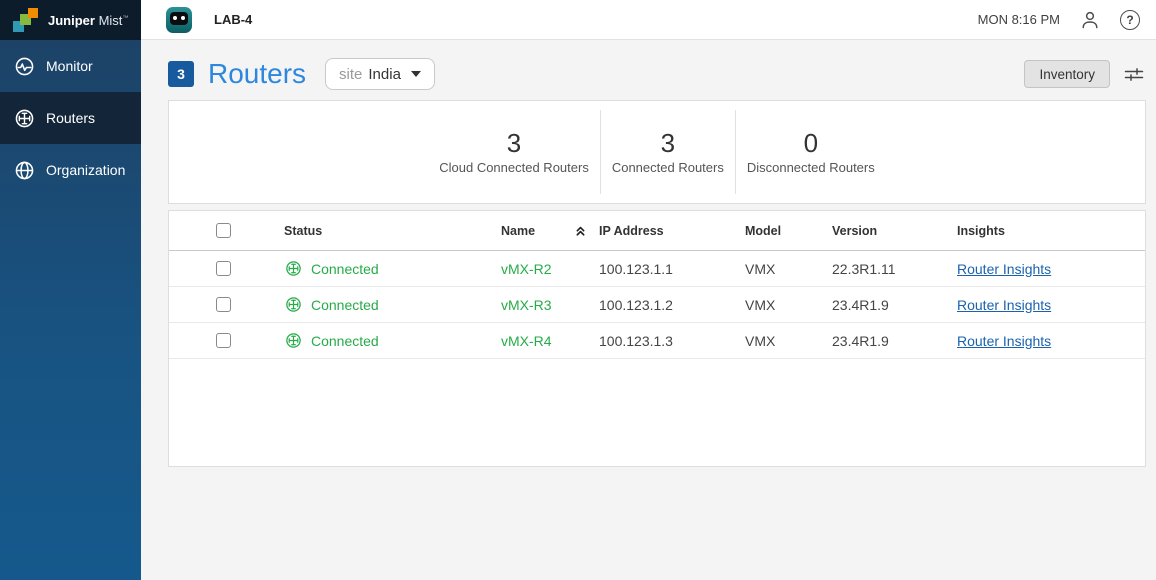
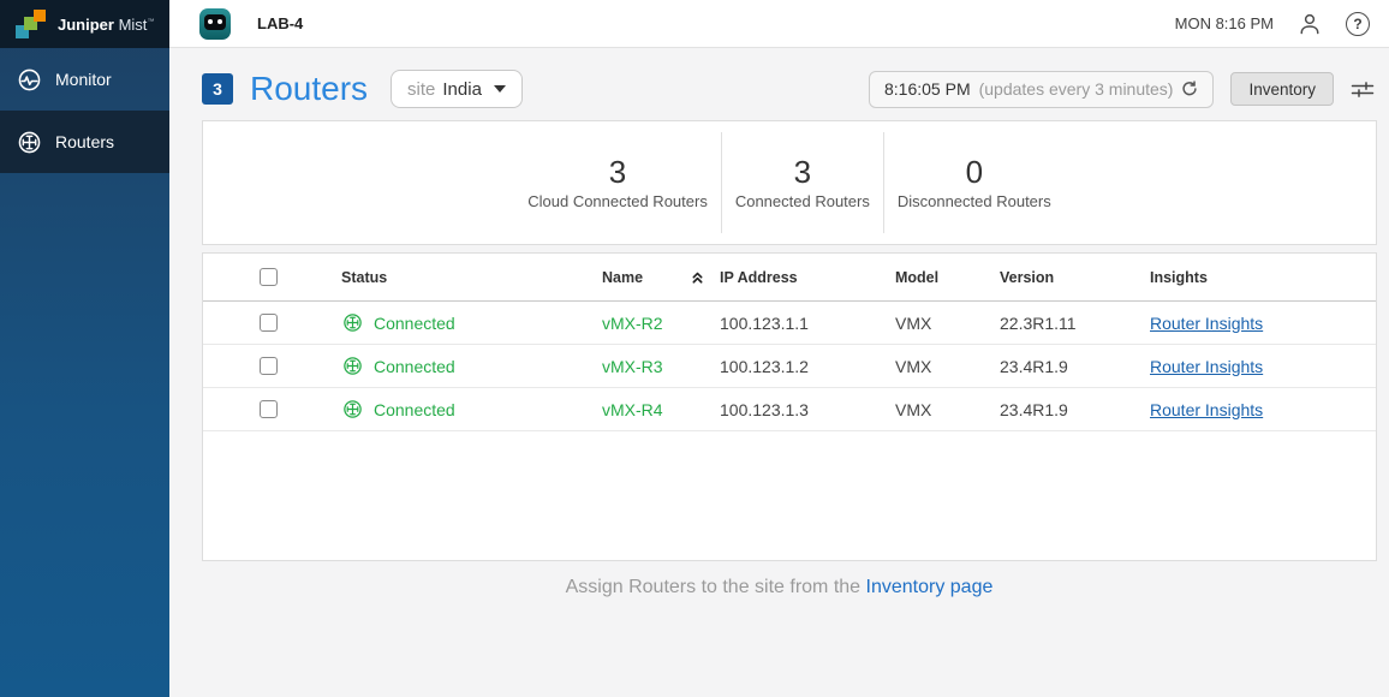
  Juniper Mist
  Monitor
  Routers
- Organization
  LAB-4
  MON 8:16 PM
  ?
  3
  Routers
  site
  India
+ 8:16:05 PM
+ (updates every 3 minutes)
  Inventory
  3
  Cloud Connected Routers
  3
  Connected Routers
  0
  Disconnected Routers
  Status
  Name
  IP Address
  Model
  Version
  Insights
  Connected
  vMX-R2
  100.123.1.1
  VMX
  22.3R1.11
  Router Insights
  Connected
  vMX-R3
  100.123.1.2
  VMX
  23.4R1.9
  Router Insights
  Connected
  vMX-R4
  100.123.1.3
  VMX
  23.4R1.9
  Router Insights
+ Assign Routers to the site from the Inventory page
